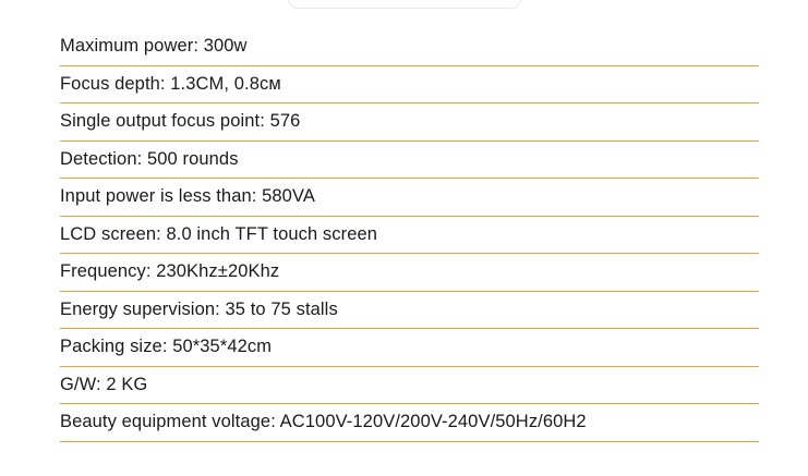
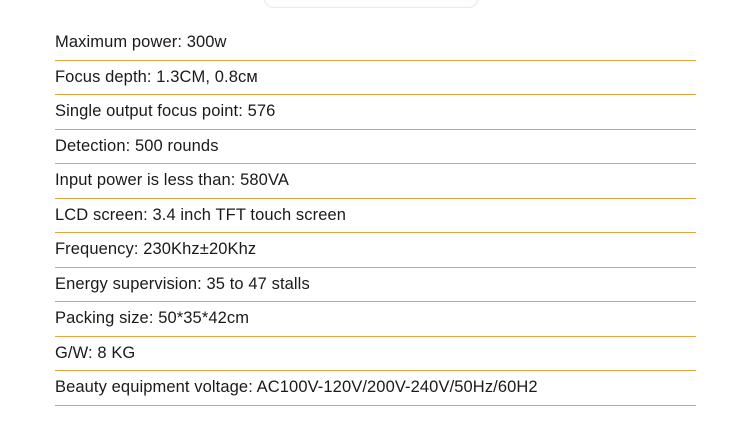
  Maximum power: 300w
  Focus depth: 1.3CM, 0.8см
  Single output focus point: 576
  Detection: 500 rounds
  Input power is less than: 580VA
- LCD screen: 8.0 inch TFT touch screen
+ LCD screen: 3.4 inch TFT touch screen
  Frequency: 230Khz±20Khz
- Energy supervision: 35 to 75 stalls
+ Energy supervision: 35 to 47 stalls
  Packing size: 50*35*42cm
- G/W: 2 KG
+ G/W: 8 KG
  Beauty equipment voltage: AC100V-120V/200V-240V/50Hz/60H2
